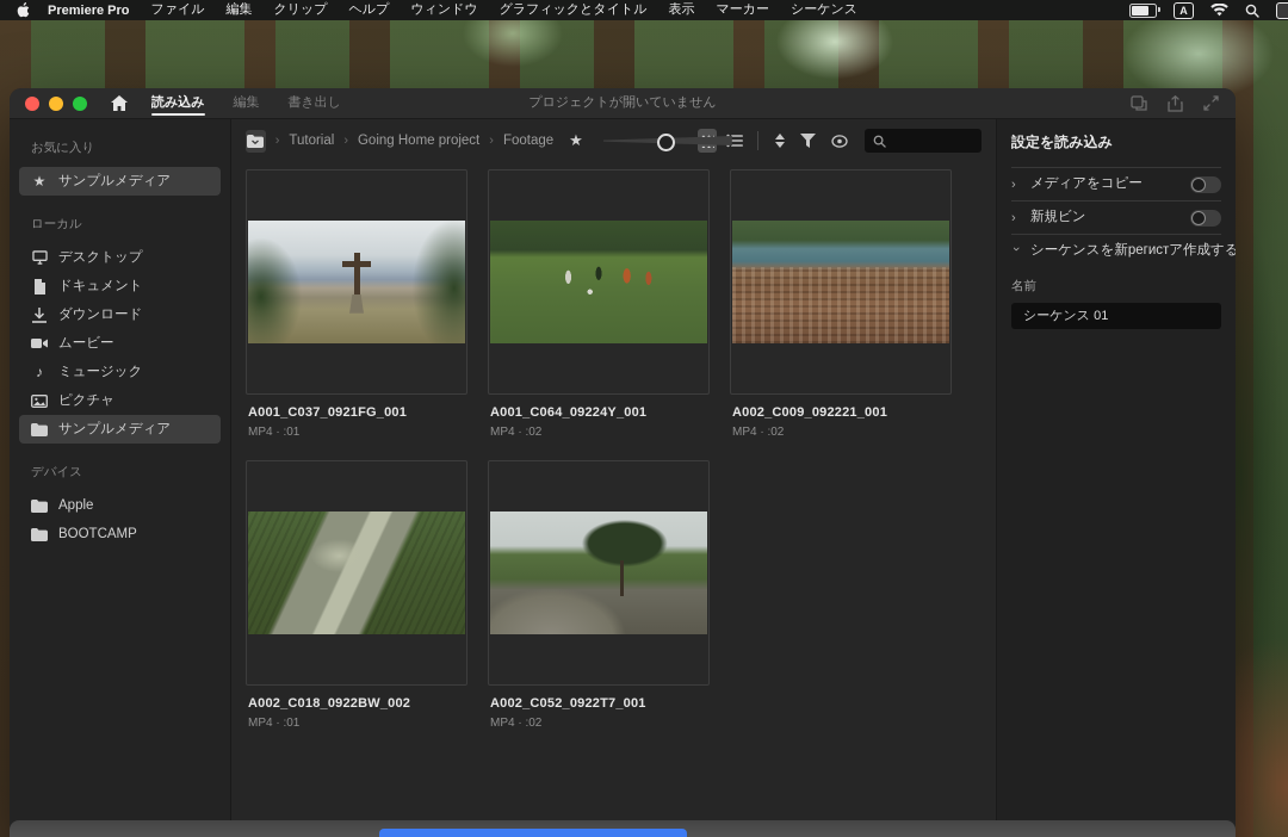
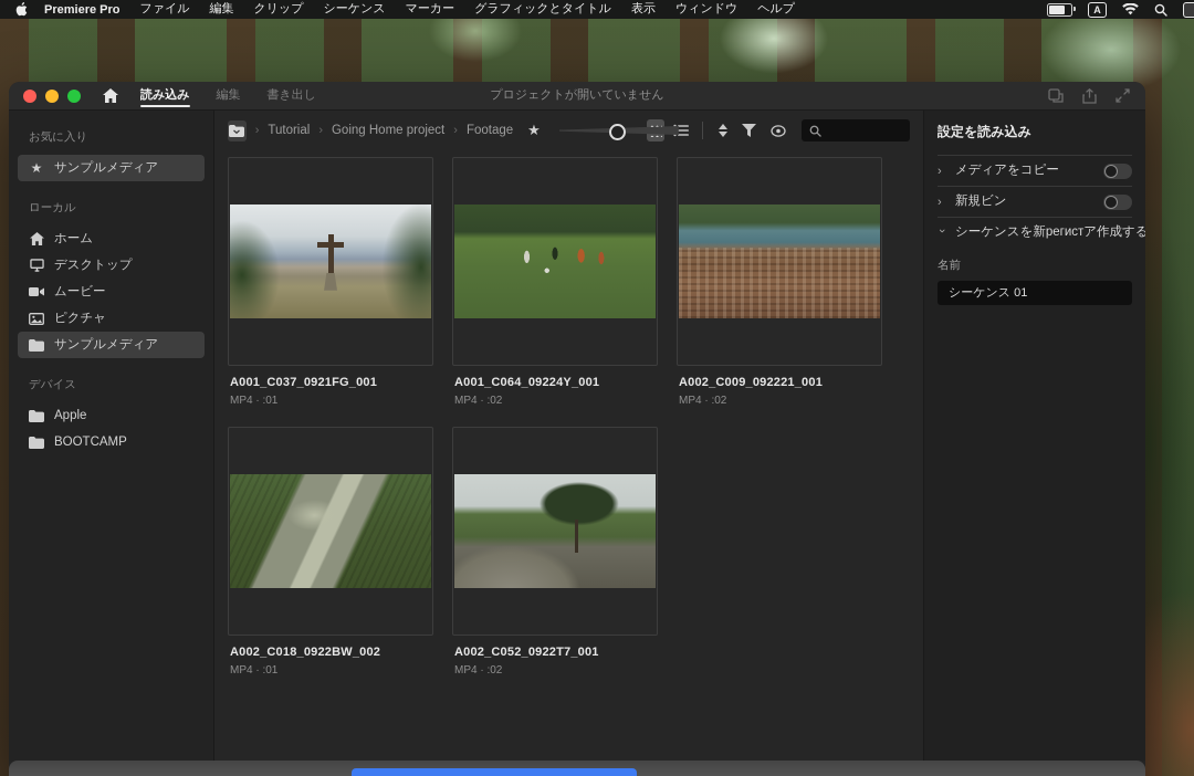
  Premiere Pro
  ファイル
  編集
  クリップ
- ヘルプ
+ シーケンス
- ウィンドウ
+ マーカー
  グラフィックとタイトル
  表示
- マーカー
+ ウィンドウ
- シーケンス
+ ヘルプ
  A
  読み込み
  編集
  書き出し
  プロジェクトが開いていません
  お気に入り
  ★
  サンプルメディア
  ローカル
+ ホーム
  デスクトップ
- ドキュメント
- ダウンロード
  ムービー
- ♪
- ミュージック
  ピクチャ
  サンプルメディア
  デバイス
  Apple
  BOOTCAMP
  ›
  Tutorial
  ›
  Going Home project
  ›
  Footage
  ★
  A001_C037_0921FG_001
  MP4 · :01
  A001_C064_09224Y_001
  MP4 · :02
  A002_C009_092221_001
  MP4 · :02
  A002_C018_0922BW_002
  MP4 · :01
  A002_C052_0922T7_001
  MP4 · :02
  設定を読み込み
  ›
  メディアをコピー
  ›
  新規ビン
  シーケンスを新регистア作成する
  名前
  シーケンス 01
